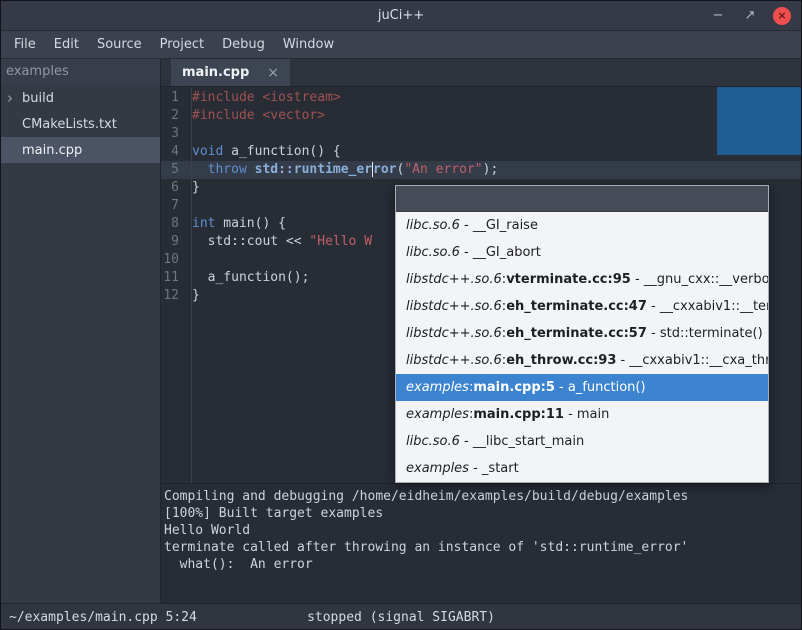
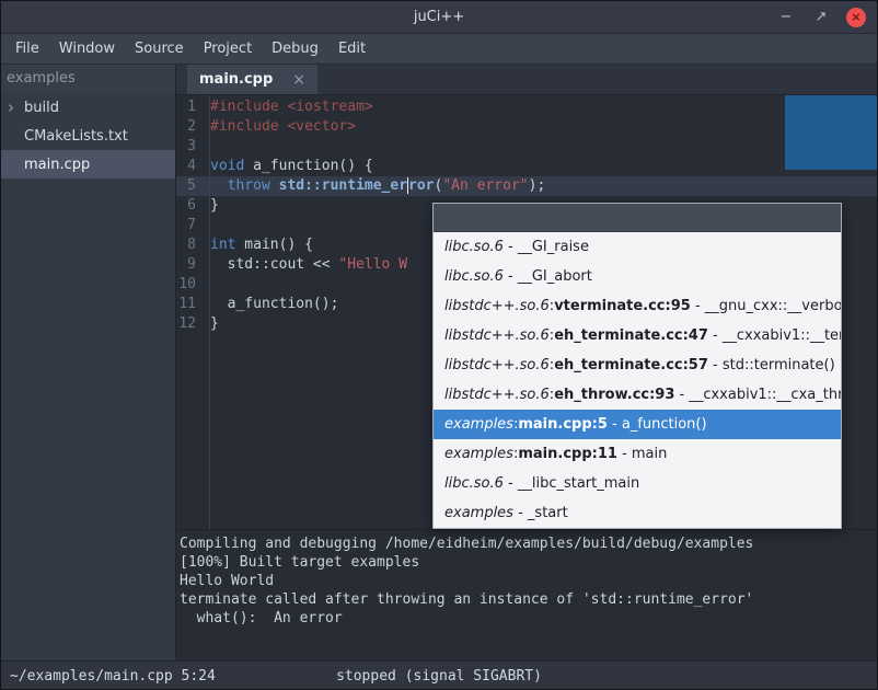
  juCi++
  −
  ↗
  ×
  File
- Edit
+ Window
  Source
  Project
  Debug
- Window
+ Edit
  examples
  ›
  build
  CMakeLists.txt
  main.cpp
  main.cpp
  ×
  1
  #include <iostream>
  2
  #include <vector>
  3
  4
  void a_function() {
  5
  throw std::runtime_error("An error");
  6
  }
  7
  8
  int main() {
  9
  std::cout << "Hello W
  10
  11
  a_function();
  12
  }
  Compiling and debugging /home/eidheim/examples/build/debug/examples
  [100%] Built target examples
  Hello World
  terminate called after throwing an instance of 'std::runtime_error'
  what(): An error
  ~/examples/main.cpp 5:24
  stopped (signal SIGABRT)
  libc.so.6 - __GI_raise
  libc.so.6 - __GI_abort
  libstdc++.so.6:vterminate.cc:95 - __gnu_cxx::__verbo
  libstdc++.so.6:eh_terminate.cc:47 - __cxxabiv1::__te
  libstdc++.so.6:eh_terminate.cc:57 - std::terminate()
  libstdc++.so.6:eh_throw.cc:93 - __cxxabiv1::__cxa_thr
  examples:main.cpp:5 - a_function()
  examples:main.cpp:11 - main
  libc.so.6 - __libc_start_main
  examples - _start
